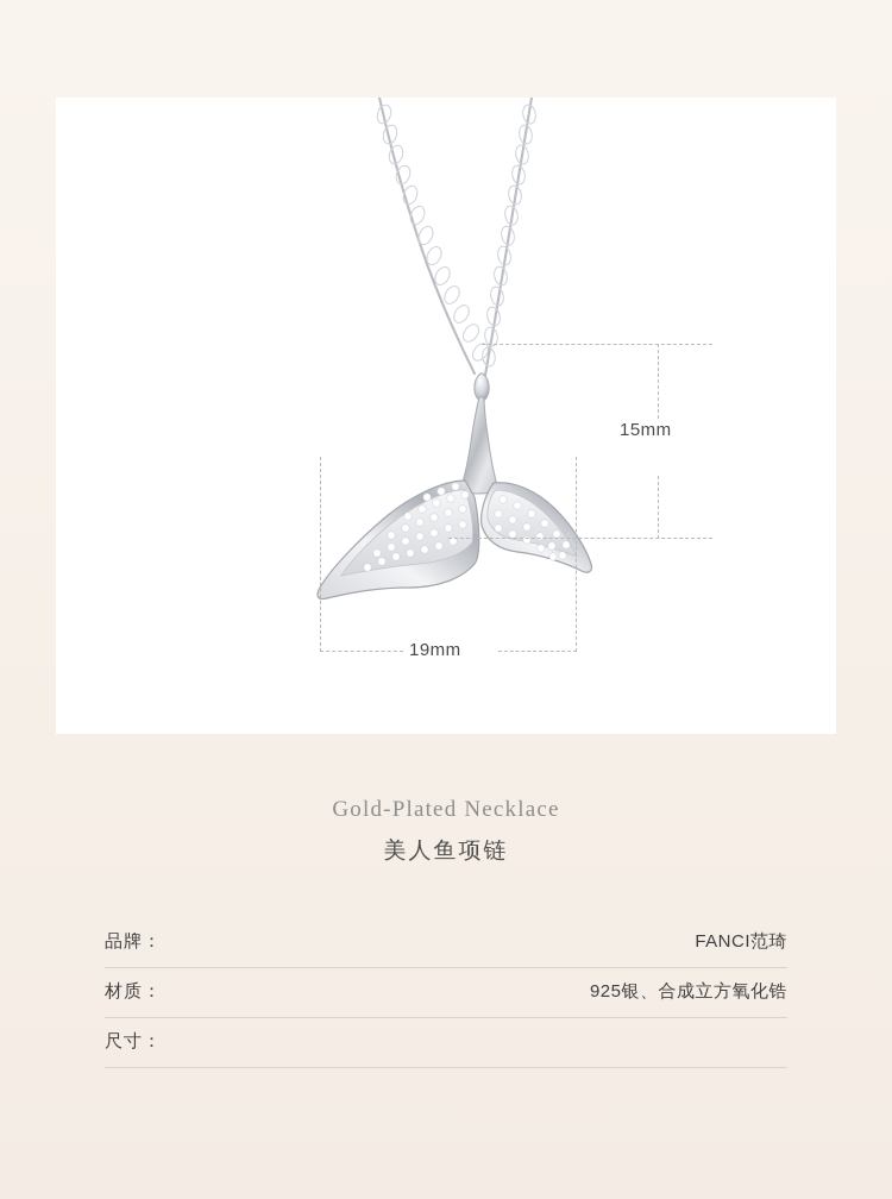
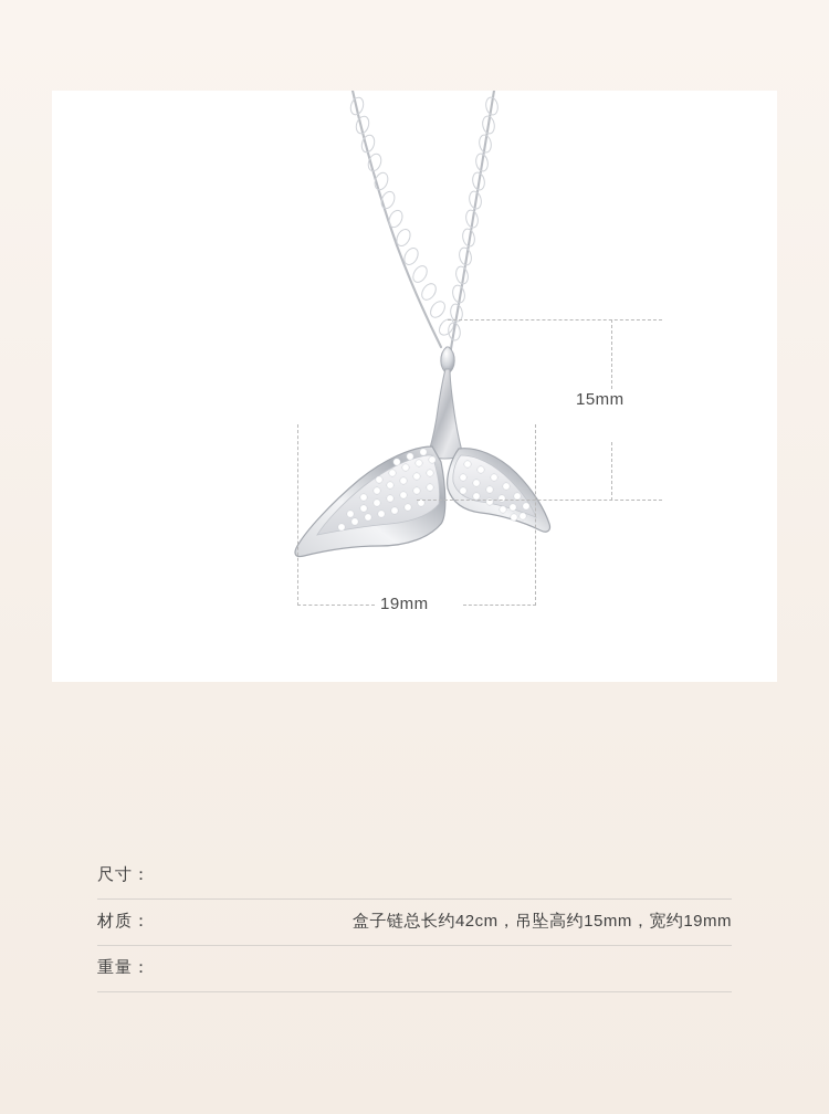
  15mm
  19mm
- Gold-Plated Necklace
- 美人鱼项链
- 品牌：
- FANCI范琦
- 材质：
+ 尺寸：
- 925银、合成立方氧化锆
- 尺寸：
+ 材质：
+ 盒子链总长约42cm，吊坠高约15mm，宽约19mm
+ 重量：
